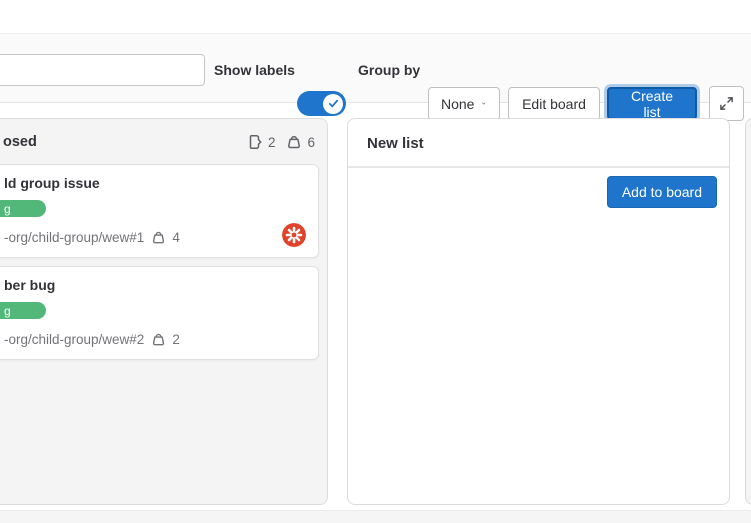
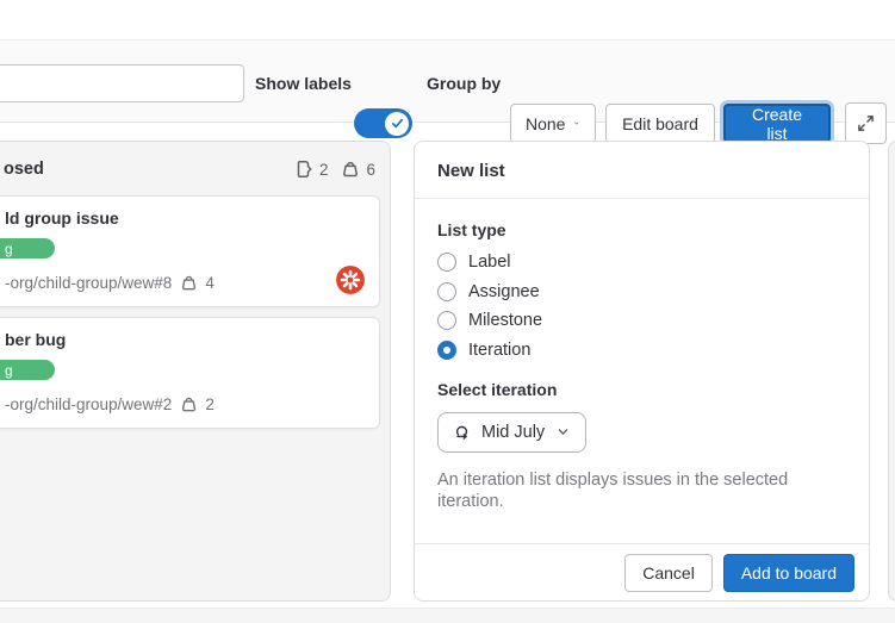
  Show labels
  Group by
  None
  Edit board
  Create list
  osed
  2
  6
  ld group issue
  g
- -org/child-group/wew#1
+ -org/child-group/wew#8
  4
  ber bug
  g
  -org/child-group/wew#2
  2
  New list
+ List type
+ Label
+ Assignee
+ Milestone
+ Iteration
+ Select iteration
+ Mid July
+ An iteration list displays issues in the selected iteration.
+ Cancel
  Add to board
